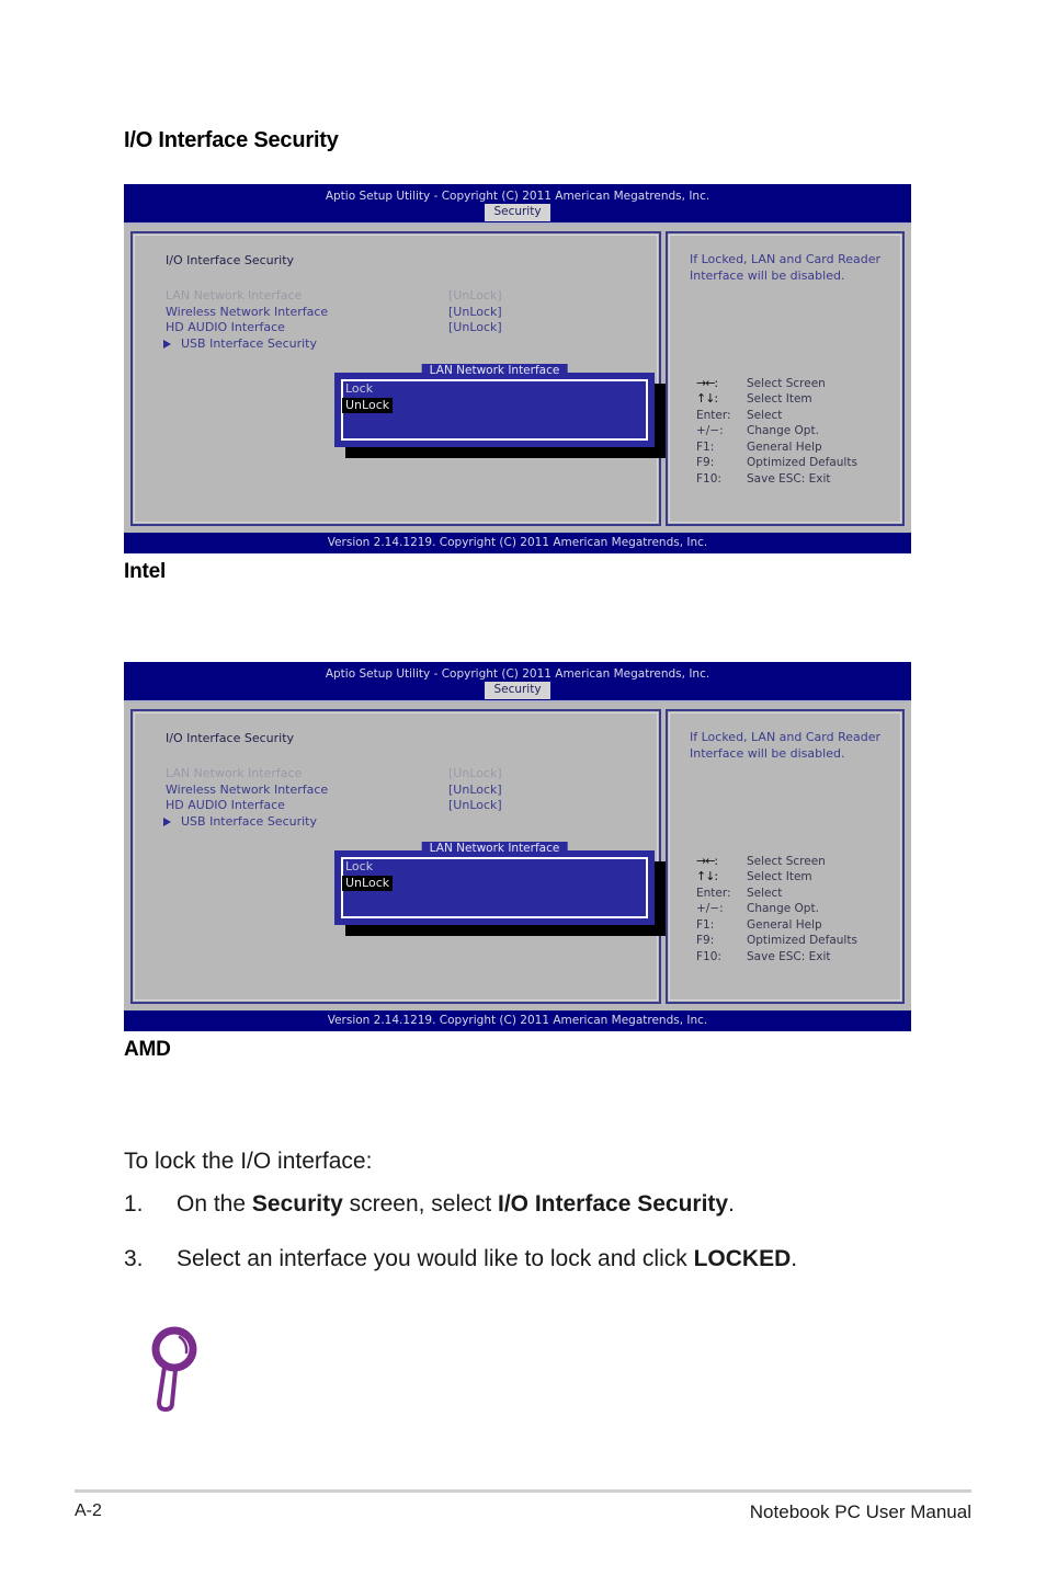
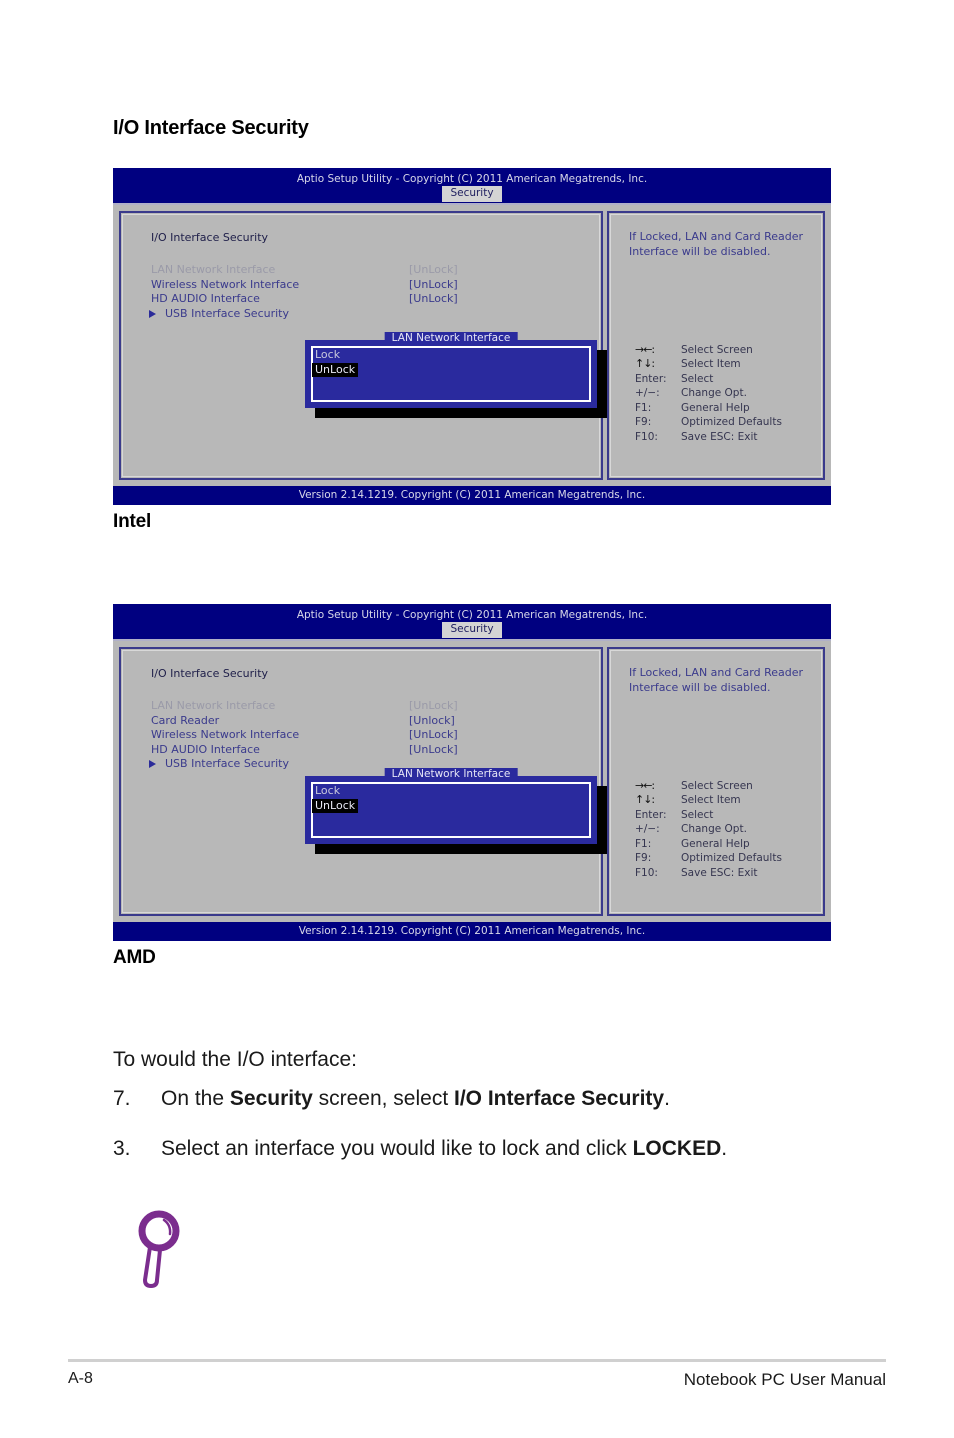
  I/O Interface Security
  Aptio Setup Utility - Copyright (C) 2011 American Megatrends, Inc.
  Security
  I/O Interface Security
  LAN Network Interface
  [UnLock]
  Wireless Network Interface
  [UnLock]
  HD AUDIO Interface
  [UnLock]
  USB Interface Security
  If Locked, LAN and Card Reader Interface will be disabled.
  →←: Select Screen
  ↑↓: Select Item
  Enter: Select
  +/−: Change Opt.
  F1: General Help
  F9: Optimized Defaults
  F10: Save ESC: Exit
  LAN Network Interface
  Lock
  UnLock
  Version 2.14.1219. Copyright (C) 2011 American Megatrends, Inc.
  Intel
  Aptio Setup Utility - Copyright (C) 2011 American Megatrends, Inc.
  Security
  I/O Interface Security
  LAN Network Interface
  [UnLock]
+ Card Reader
+ [Unlock]
  Wireless Network Interface
  [UnLock]
  HD AUDIO Interface
  [UnLock]
  USB Interface Security
  If Locked, LAN and Card Reader Interface will be disabled.
  →←: Select Screen
  ↑↓: Select Item
  Enter: Select
  +/−: Change Opt.
  F1: General Help
  F9: Optimized Defaults
  F10: Save ESC: Exit
  LAN Network Interface
  Lock
  UnLock
  Version 2.14.1219. Copyright (C) 2011 American Megatrends, Inc.
  AMD
- To lock the I/O interface:
+ To would the I/O interface:
- 1. On the Security screen, select I/O Interface Security.
+ 7. On the Security screen, select I/O Interface Security.
  3. Select an interface you would like to lock and click LOCKED.
- A-2
+ A-8
  Notebook PC User Manual
